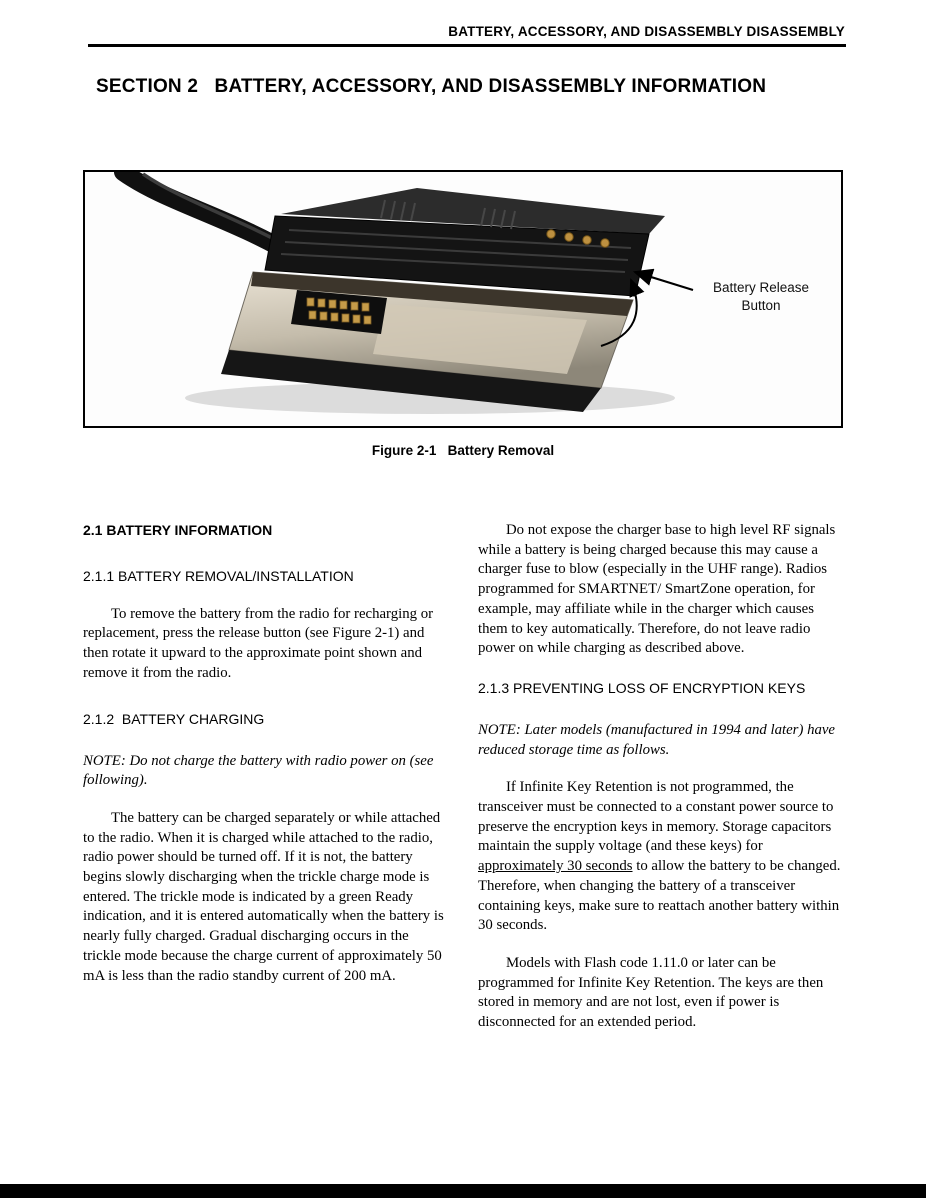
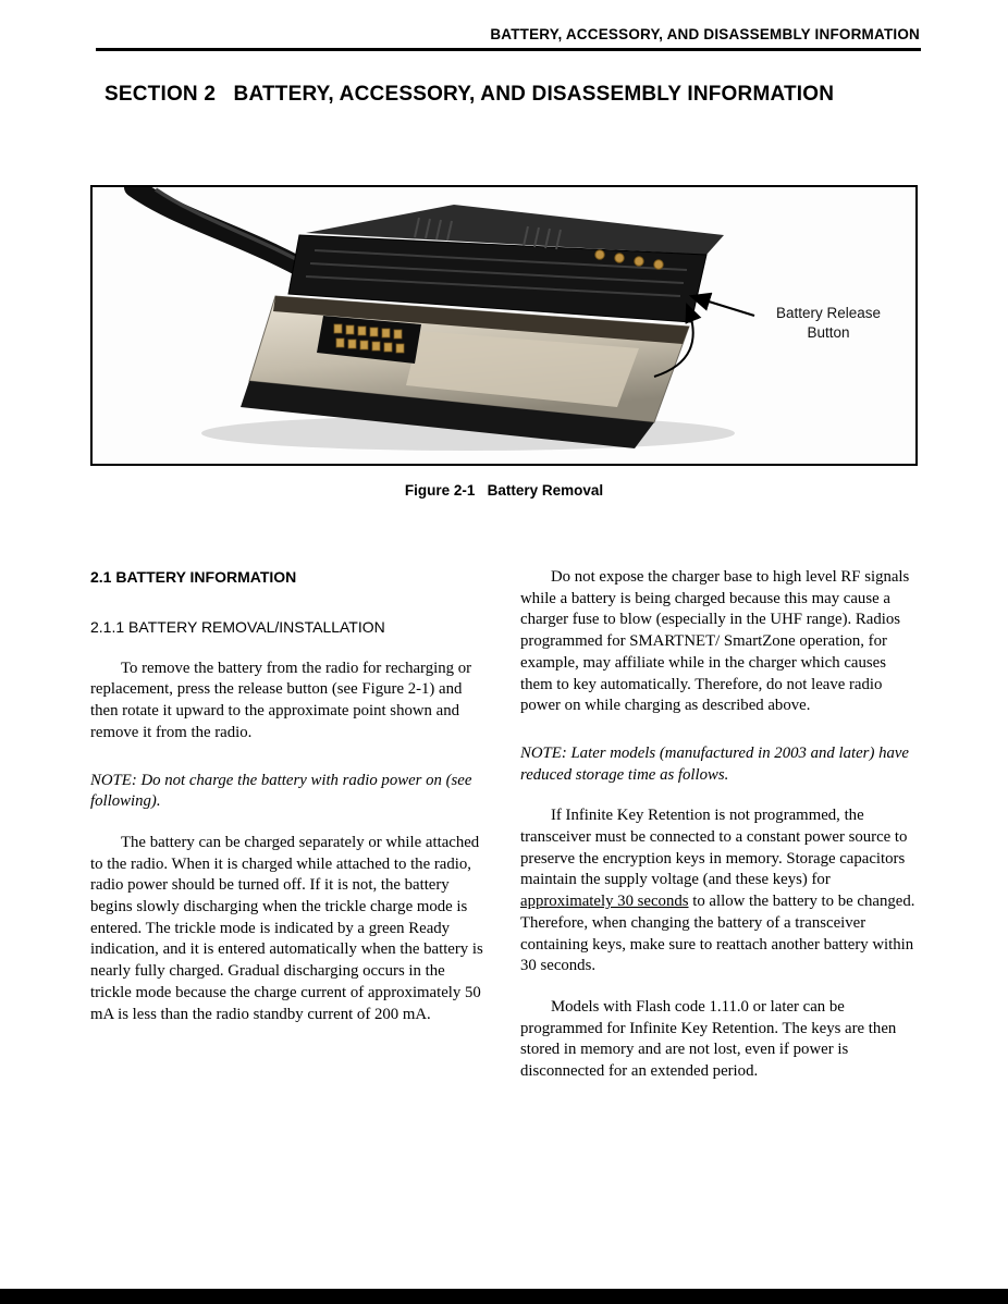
- BATTERY, ACCESSORY, AND DISASSEMBLY DISASSEMBLY
+ BATTERY, ACCESSORY, AND DISASSEMBLY INFORMATION
  SECTION 2 BATTERY, ACCESSORY, AND DISASSEMBLY INFORMATION
  Battery Release Button
  Figure 2-1 Battery Removal
  2.1 BATTERY INFORMATION
  2.1.1 BATTERY REMOVAL/INSTALLATION
  To remove the battery from the radio for recharging or replacement, press the release button (see Figure 2-1) and then rotate it upward to the approximate point shown and remove it from the radio.
- 2.1.2 BATTERY CHARGING
  NOTE: Do not charge the battery with radio power on (see following).
  The battery can be charged separately or while attached to the radio. When it is charged while attached to the radio, radio power should be turned off. If it is not, the battery begins slowly discharging when the trickle charge mode is entered. The trickle mode is indicated by a green Ready indication, and it is entered automatically when the battery is nearly fully charged. Gradual discharging occurs in the trickle mode because the charge current of approximately 50 mA is less than the radio standby current of 200 mA.
  Do not expose the charger base to high level RF signals while a battery is being charged because this may cause a charger fuse to blow (especially in the UHF range). Radios programmed for SMARTNET/ SmartZone operation, for example, may affiliate while in the charger which causes them to key automatically. Therefore, do not leave radio power on while charging as described above.
- 2.1.3 PREVENTING LOSS OF ENCRYPTION KEYS
- NOTE: Later models (manufactured in 1994 and later) have reduced storage time as follows.
+ NOTE: Later models (manufactured in 2003 and later) have reduced storage time as follows.
  If Infinite Key Retention is not programmed, the transceiver must be connected to a constant power source to preserve the encryption keys in memory. Storage capacitors maintain the supply voltage (and these keys) for approximately 30 seconds to allow the battery to be changed. Therefore, when changing the battery of a transceiver containing keys, make sure to reattach another battery within 30 seconds.
  Models with Flash code 1.11.0 or later can be programmed for Infinite Key Retention. The keys are then stored in memory and are not lost, even if power is disconnected for an extended period.
